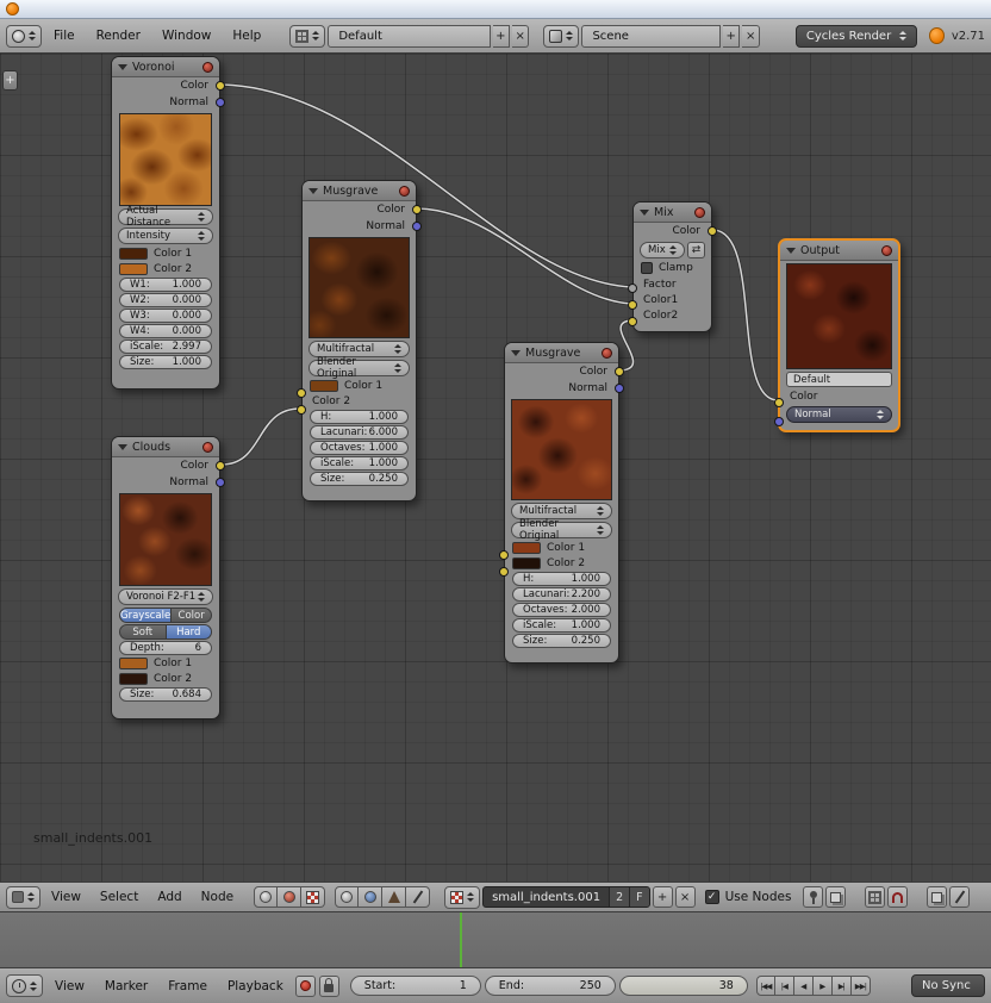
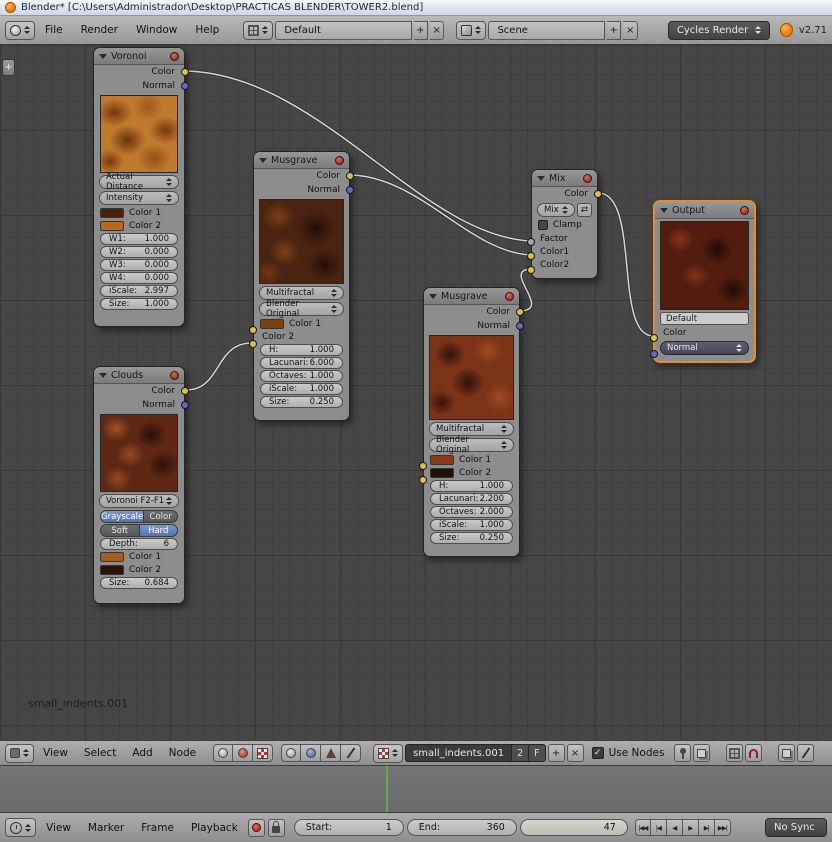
+ Blender* [C:\Users\Administrador\Desktop\PRACTICAS BLENDER\TOWER2.blend]
  File
  Render
  Window
  Help
  Default
  +
  ×
  Scene
  +
  ×
  Cycles Render
  v2.71
  +
  small_indents.001
  Voronoi
  Color
  Normal
  Actual Distance
  Intensity
  Color 1
  Color 2
  W1:
  1.000
  W2:
  0.000
  W3:
  0.000
  W4:
  0.000
  iScale:
  2.997
  Size:
  1.000
  Musgrave
  Color
  Normal
  Multifractal
  Blender Original
  Color 1
  Color 2
  H:
  1.000
  Lacunari:
  6.000
  Octaves:
  1.000
  iScale:
  1.000
  Size:
  0.250
  Clouds
  Color
  Normal
  Voronoi F2-F1
  Grayscale
  Color
  Soft
  Hard
  Depth:
  6
  Color 1
  Color 2
  Size:
  0.684
  Musgrave
  Color
  Normal
  Multifractal
  Blender Original
  Color 1
  Color 2
  H:
  1.000
  Lacunari:
  2.200
  Octaves:
  2.000
  iScale:
  1.000
  Size:
  0.250
  Mix
  Color
  Mix
  ⇄
  Clamp
  Factor
  Color1
  Color2
  Output
  Default
  Color
  Normal
  View
  Select
  Add
  Node
  small_indents.001
  2
  F
  +
  ×
  ✓
  Use Nodes
  View
  Marker
  Frame
  Playback
  Start:
  1
  End:
- 250
+ 360
- 38
+ 47
  |◀◀
  |◀
  ◀
  ▶
  ▶|
  ▶▶|
  No Sync
